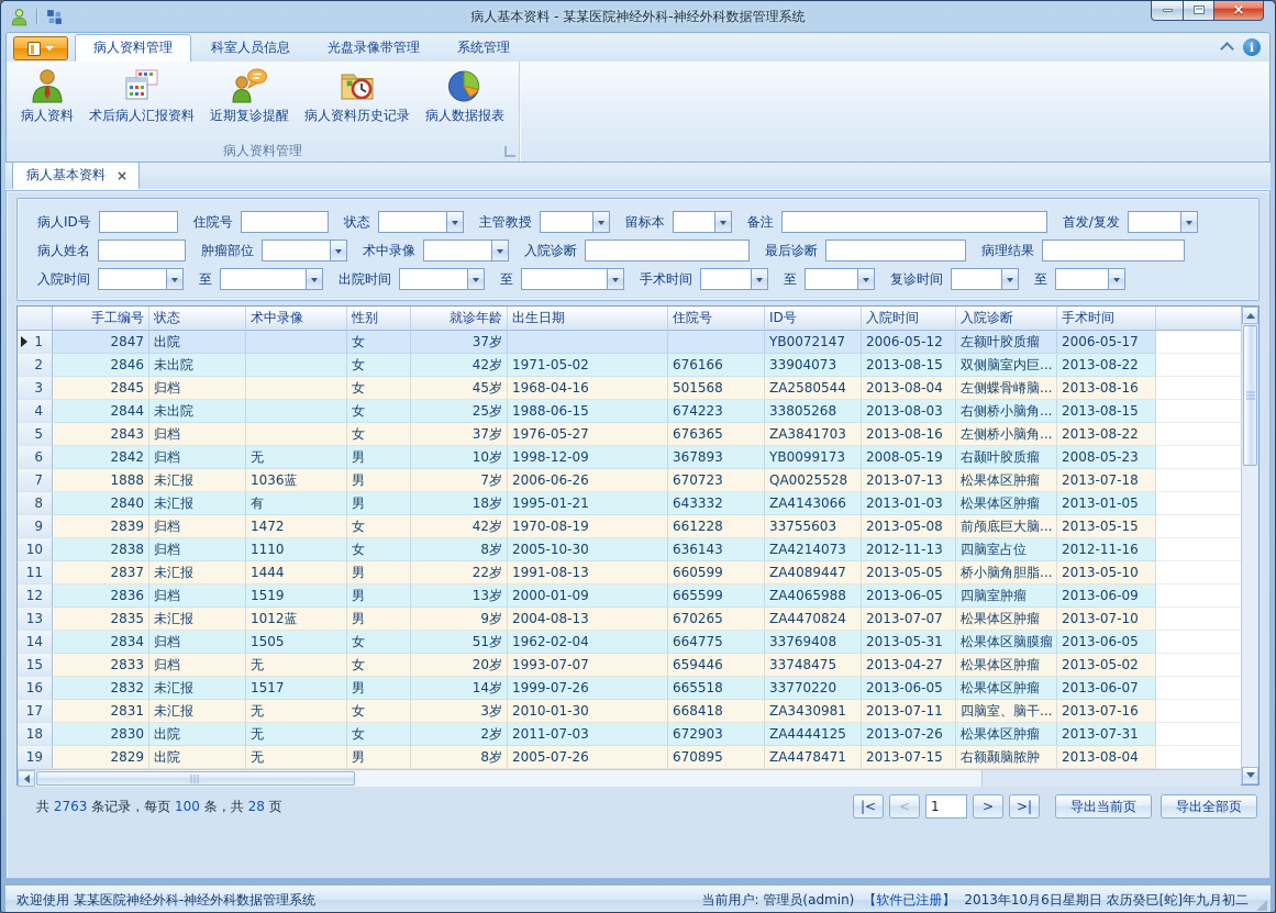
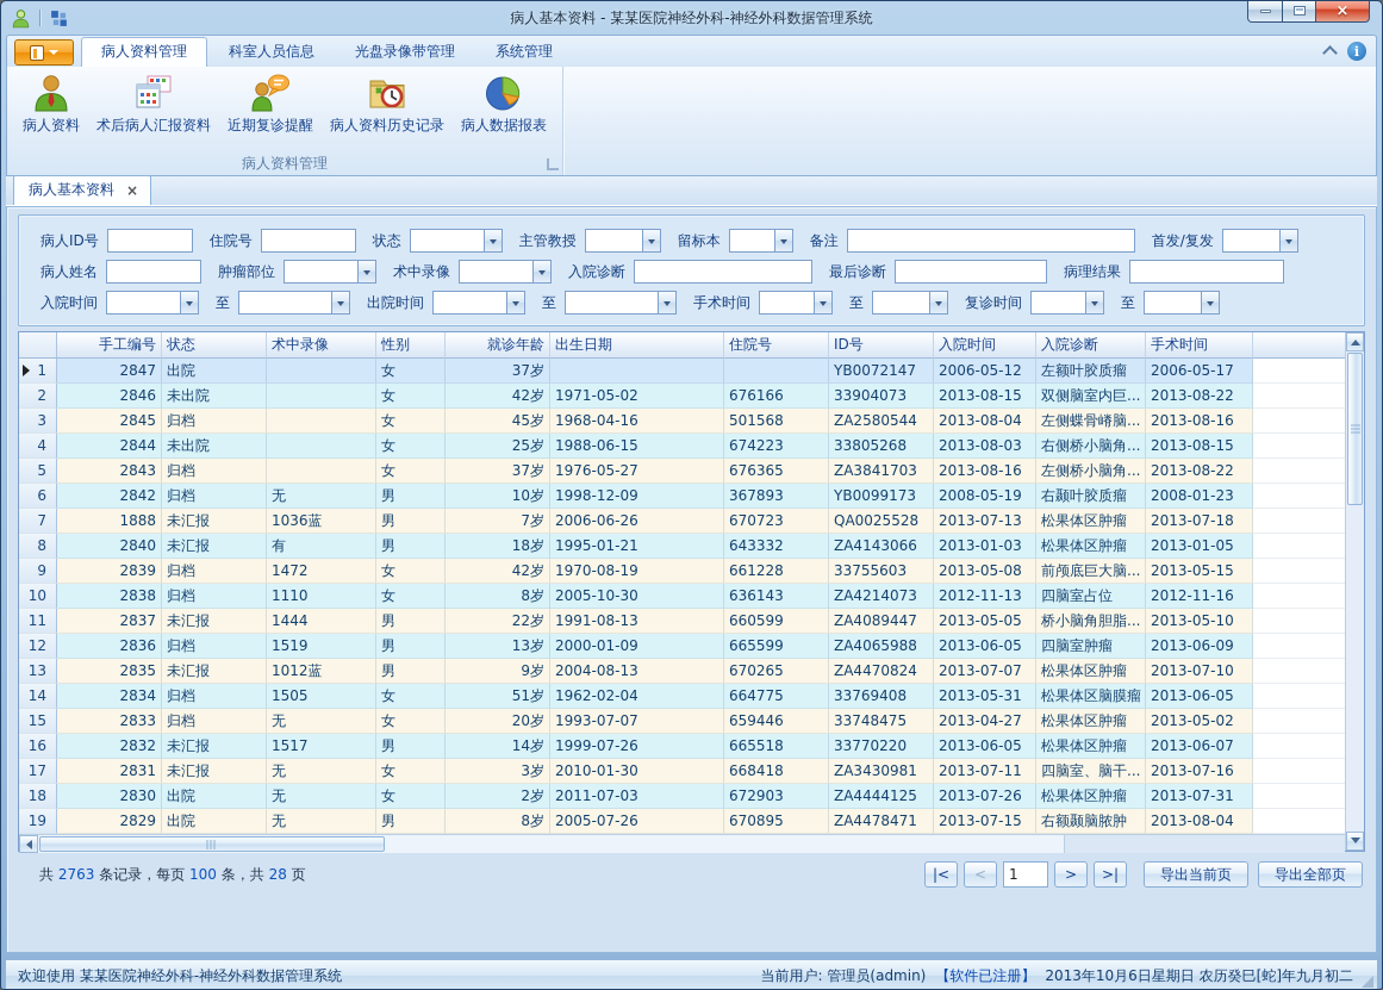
  病人基本资料 - 某某医院神经外科-神经外科数据管理系统
  ×
  病人资料管理
  科室人员信息
  光盘录像带管理
  系统管理
  i
  病人资料
  术后病人汇报资料
  近期复诊提醒
  病人资料历史记录
  病人数据报表
  病人资料管理
  病人基本资料
  ×
  病人ID号
  住院号
  状态
  主管教授
  留标本
  备注
  首发/复发
  病人姓名
  肿瘤部位
  术中录像
  入院诊断
  最后诊断
  病理结果
  入院时间
  至
  出院时间
  至
  手术时间
  至
  复诊时间
  至
  手工编号
  状态
  术中录像
  性别
  就诊年龄
  出生日期
  住院号
  ID号
  入院时间
  入院诊断
  手术时间
  1
  2847
  出院
  女
  37岁
  YB0072147
  2006-05-12
  左额叶胶质瘤
  2006-05-17
  2
  2846
  未出院
  女
  42岁
  1971-05-02
  676166
  33904073
  2013-08-15
  双侧脑室内巨...
  2013-08-22
  3
  2845
  归档
  女
  45岁
  1968-04-16
  501568
  ZA2580544
  2013-08-04
  左侧蝶骨嵴脑...
  2013-08-16
  4
  2844
  未出院
  女
  25岁
  1988-06-15
  674223
  33805268
  2013-08-03
  右侧桥小脑角...
  2013-08-15
  5
  2843
  归档
  女
  37岁
  1976-05-27
  676365
  ZA3841703
  2013-08-16
  左侧桥小脑角...
  2013-08-22
  6
  2842
  归档
  无
  男
  10岁
  1998-12-09
  367893
  YB0099173
  2008-05-19
  右颞叶胶质瘤
- 2008-05-23
+ 2008-01-23
  7
  1888
  未汇报
  1036蓝
  男
  7岁
  2006-06-26
  670723
  QA0025528
  2013-07-13
  松果体区肿瘤
  2013-07-18
  8
  2840
  未汇报
  有
  男
  18岁
  1995-01-21
  643332
  ZA4143066
  2013-01-03
  松果体区肿瘤
  2013-01-05
  9
  2839
  归档
  1472
  女
  42岁
  1970-08-19
  661228
  33755603
  2013-05-08
  前颅底巨大脑...
  2013-05-15
  10
  2838
  归档
  1110
  女
  8岁
  2005-10-30
  636143
  ZA4214073
  2012-11-13
  四脑室占位
  2012-11-16
  11
  2837
  未汇报
  1444
  男
  22岁
  1991-08-13
  660599
  ZA4089447
  2013-05-05
  桥小脑角胆脂...
  2013-05-10
  12
  2836
  归档
  1519
  男
  13岁
  2000-01-09
  665599
  ZA4065988
  2013-06-05
  四脑室肿瘤
  2013-06-09
  13
  2835
  未汇报
  1012蓝
  男
  9岁
  2004-08-13
  670265
  ZA4470824
  2013-07-07
  松果体区肿瘤
  2013-07-10
  14
  2834
  归档
  1505
  女
  51岁
  1962-02-04
  664775
  33769408
  2013-05-31
  松果体区脑膜瘤
  2013-06-05
  15
  2833
  归档
  无
  女
  20岁
  1993-07-07
  659446
  33748475
  2013-04-27
  松果体区肿瘤
  2013-05-02
  16
  2832
  未汇报
  1517
  男
  14岁
  1999-07-26
  665518
  33770220
  2013-06-05
  松果体区肿瘤
  2013-06-07
  17
  2831
  未汇报
  无
  女
  3岁
  2010-01-30
  668418
  ZA3430981
  2013-07-11
  四脑室、脑干...
  2013-07-16
  18
  2830
  出院
  无
  女
  2岁
  2011-07-03
  672903
  ZA4444125
  2013-07-26
  松果体区肿瘤
  2013-07-31
  19
  2829
  出院
  无
  男
  8岁
  2005-07-26
  670895
  ZA4478471
  2013-07-15
  右额颞脑脓肿
  2013-08-04
  共 2763 条记录，每页 100 条，共 28 页
  |<
  <
  1
  >
  >|
  导出当前页
  导出全部页
  欢迎使用 某某医院神经外科-神经外科数据管理系统
  当前用户: 管理员(admin)
  【软件已注册】
  2013年10月6日星期日 农历癸巳[蛇]年九月初二
